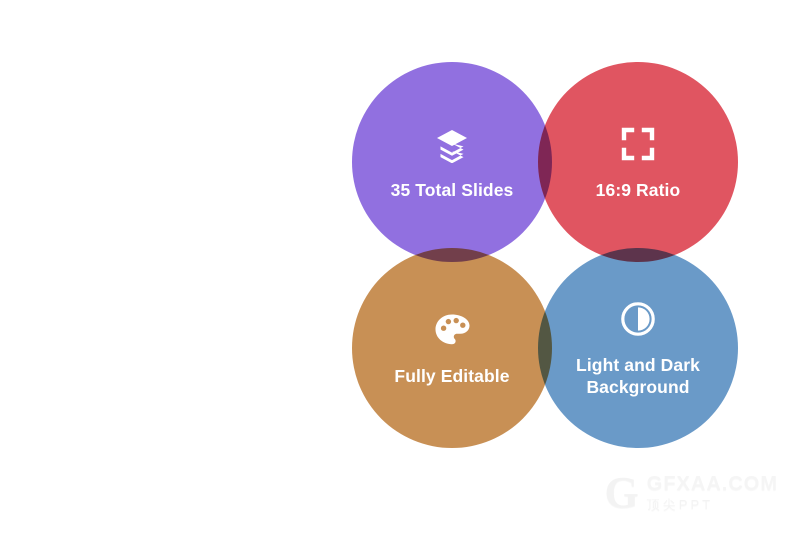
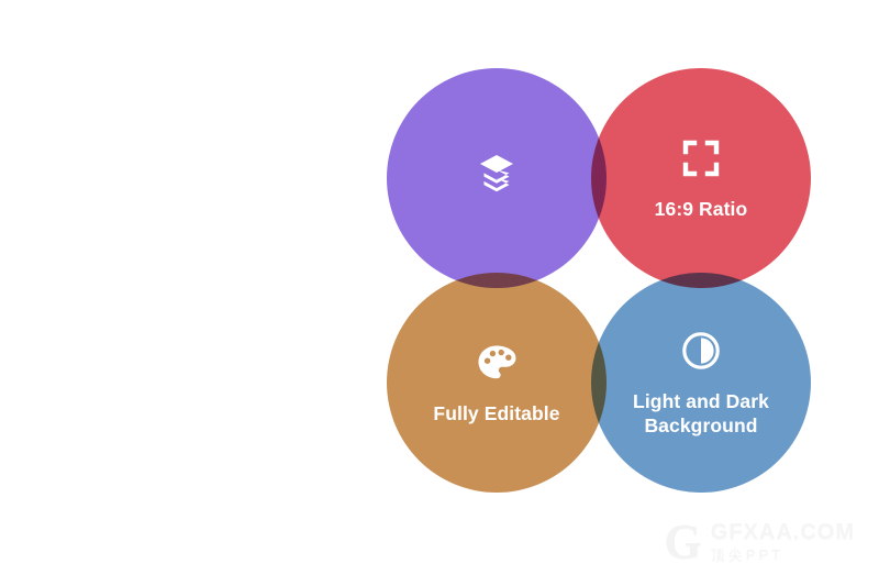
- 35 Total Slides
  16:9 Ratio
  Fully Editable
  Light and Dark
  Background
